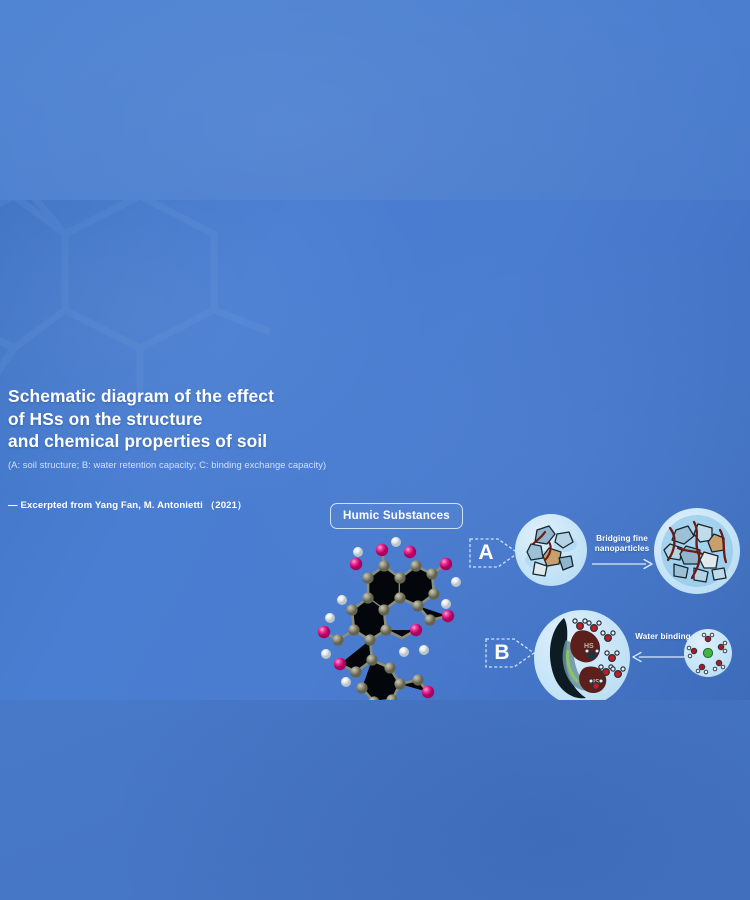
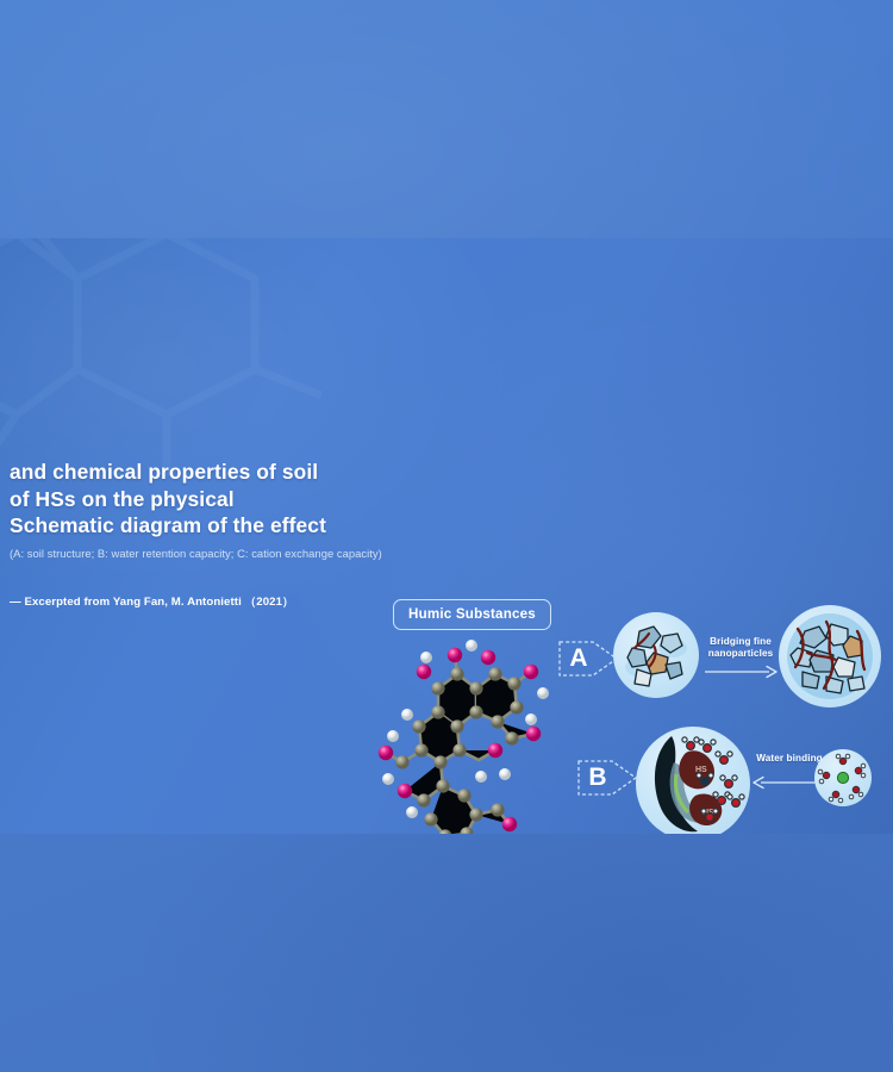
- Schematic diagram of the effect
+ and chemical properties of soil
- of HSs on the structure
+ of HSs on the physical
- and chemical properties of soil
+ Schematic diagram of the effect
- (A: soil structure; B: water retention capacity; C: binding exchange capacity)
+ (A: soil structure; B: water retention capacity; C: cation exchange capacity)
  — Excerpted from Yang Fan, M. Antonietti （2021）
  Humic Substances
  A
  Bridging fine
  nanoparticles
  B
  Water binding
